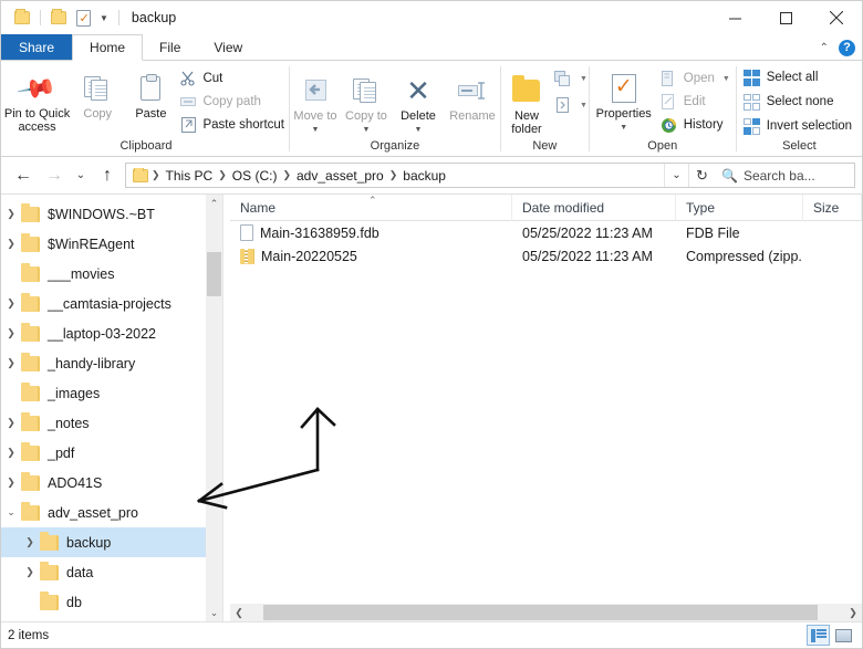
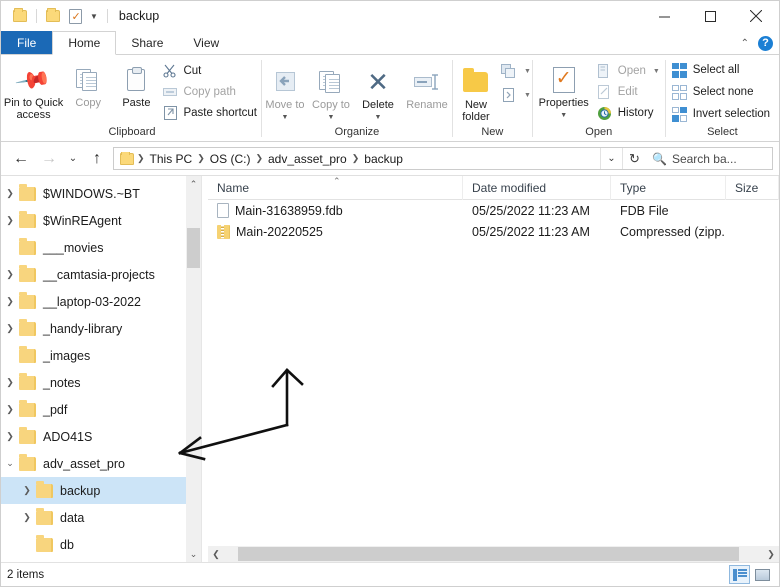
  ✓
  ▼
  backup
- Share
+ File
  Home
- File
+ Share
  View
  ⌃
  ?
  Pin to Quick access
  Copy
  Paste
  Cut
  Copy path
  Paste shortcut
  Clipboard
  Move to
  Copy to
  ✕
  Delete
  Rename
  Organize
  New folder
  New
  ✓
  Properties
  Open
  Edit
  History
  Open
  Select all
  Select none
  Invert selection
  Select
  ←
  →
  ⌄
  ↑
  ❯
  This PC
  ❯
  OS (C:)
  ❯
  adv_asset_pro
  ❯
  backup
  ⌄
  ↻
  🔍
  Search ba...
  ❯
  $WINDOWS.~BT
  ❯
  $WinREAgent
  ___movies
  ❯
  __camtasia-projects
  ❯
  __laptop-03-2022
  ❯
  _handy-library
  _images
  ❯
  _notes
  ❯
  _pdf
  ❯
  ADO41S
  ⌄
  adv_asset_pro
  ❯
  backup
  ❯
  data
  db
  ⌃
  ⌄
  Name
  ⌃
  Date modified
  Type
  Size
  Main-31638959.fdb
  05/25/2022 11:23 AM
  FDB File
  Main-20220525
  05/25/2022 11:23 AM
  Compressed (zipp.
  ❮
  ❯
  2 items
